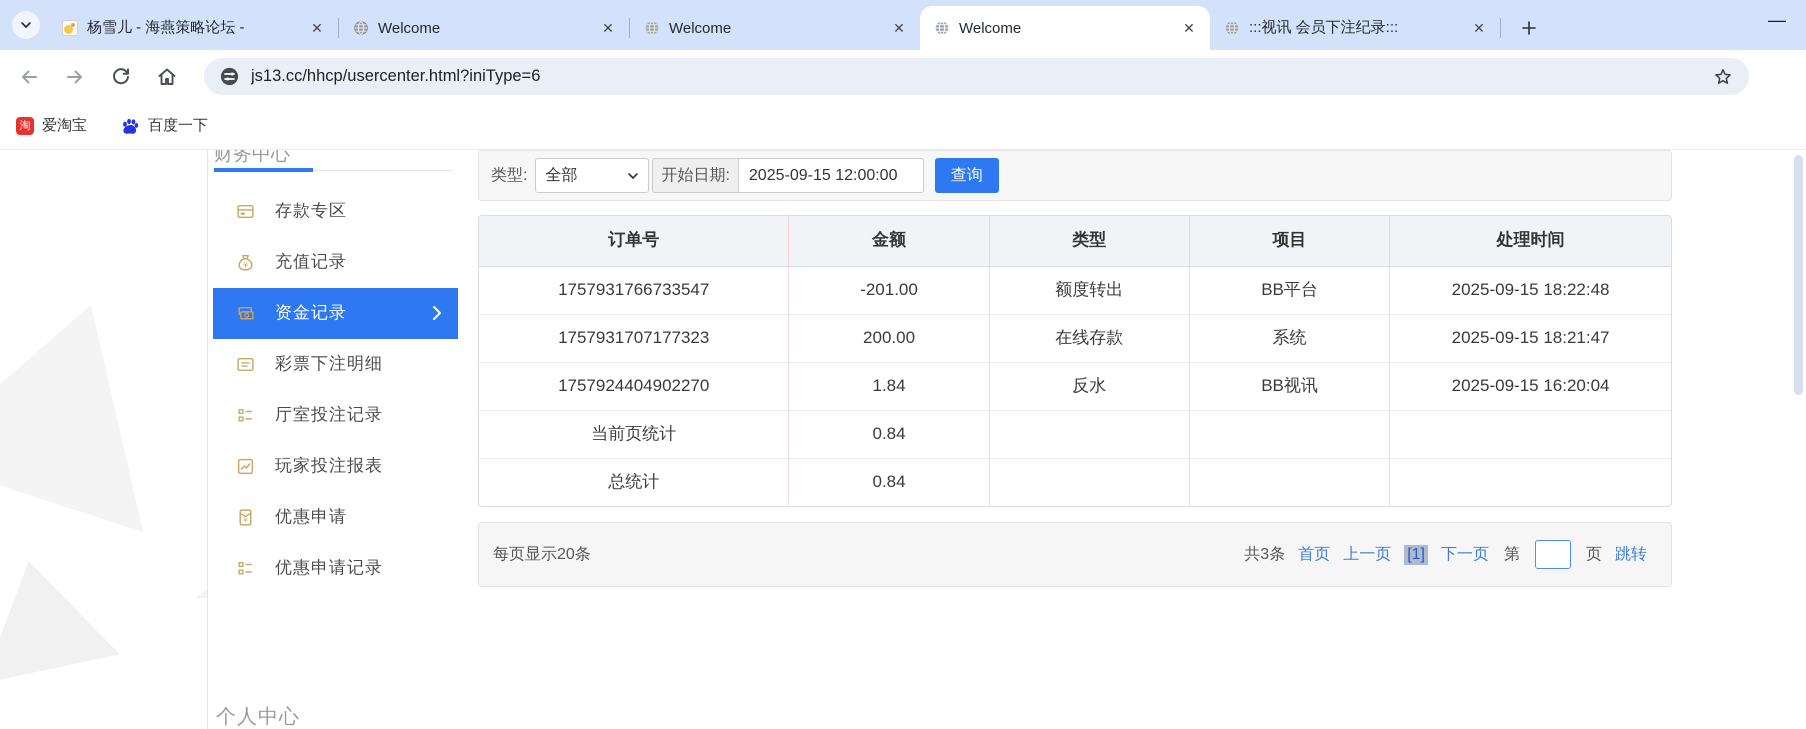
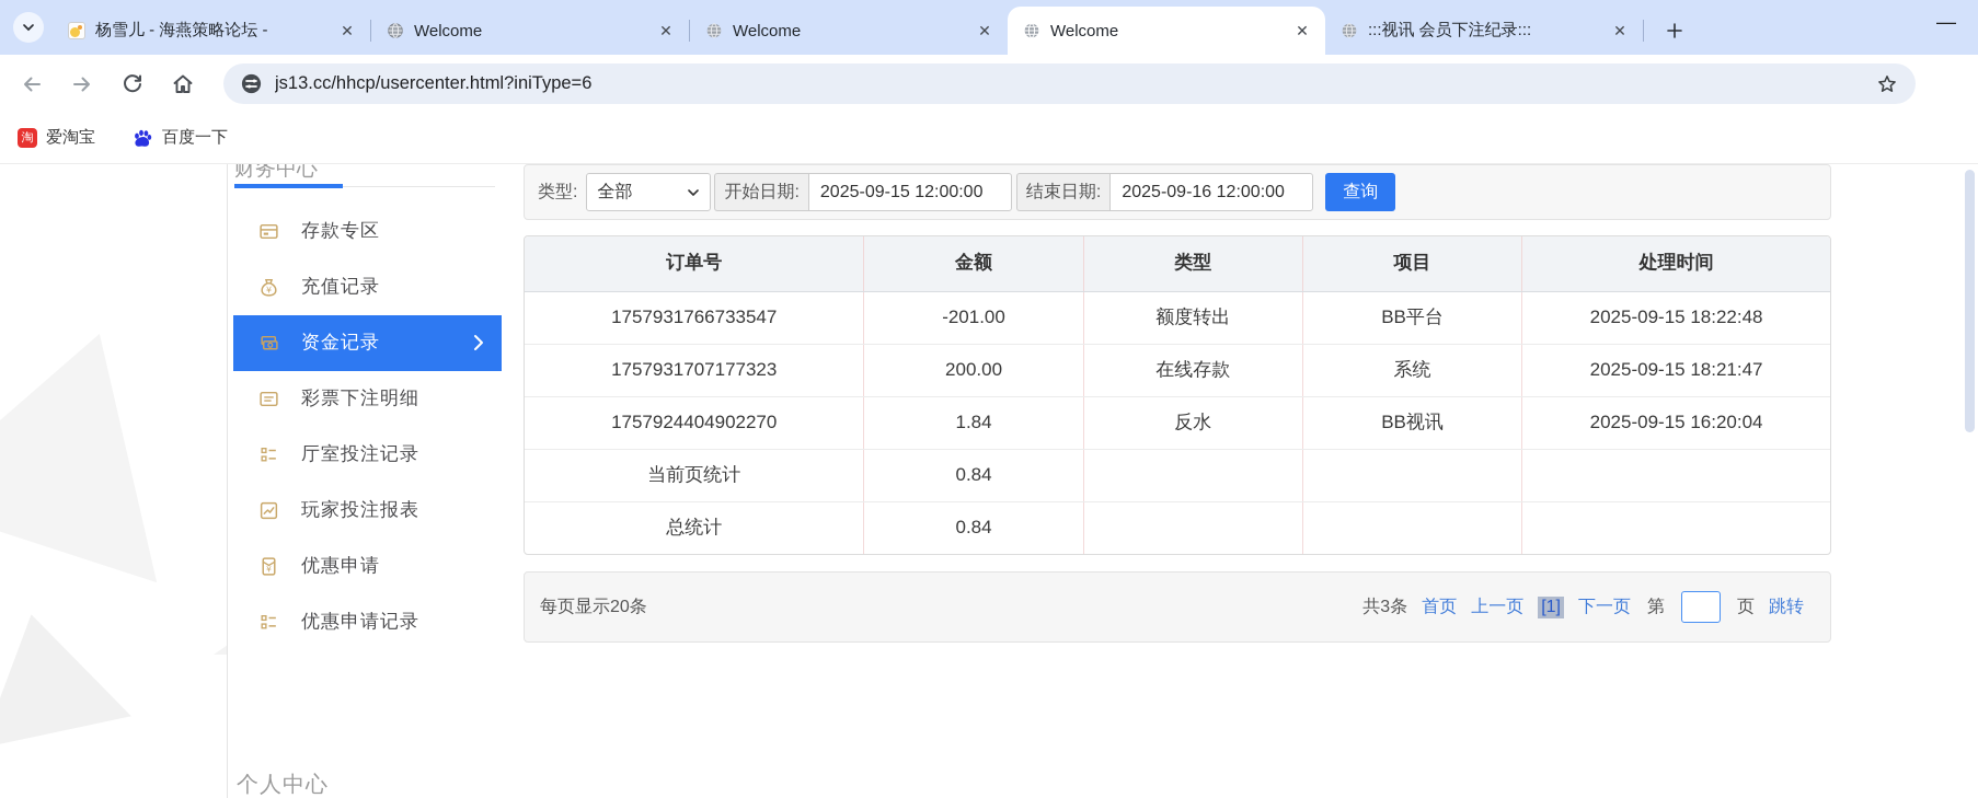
  杨雪儿 - 海燕策略论坛 -
  ✕
  Welcome
  ✕
  Welcome
  ✕
  Welcome
  ✕
  :::视讯 会员下注纪录:::
  ✕
  —
  js13.cc/hhcp/usercenter.html?iniType=6
  淘
  爱淘宝
  百度一下
  财务中心
  存款专区
  ¥
  充值记录
  资金记录
  彩票下注明细
  厅室投注记录
  玩家投注报表
  ¥
  优惠申请
  优惠申请记录
  个人中心
  类型:
  全部
  开始日期:
  2025-09-15 12:00:00
+ 结束日期:
+ 2025-09-16 12:00:00
  查询
  订单号	金额	类型	项目	处理时间
  1757931766733547	-201.00	额度转出	BB平台	2025-09-15 18:22:48
  1757931707177323	200.00	在线存款	系统	2025-09-15 18:21:47
  1757924404902270	1.84	反水	BB视讯	2025-09-15 16:20:04
  当前页统计	0.84
  总统计	0.84
  每页显示20条
  共3条
  首页
  上一页
  [1]
  下一页
  第
  页
  跳转
